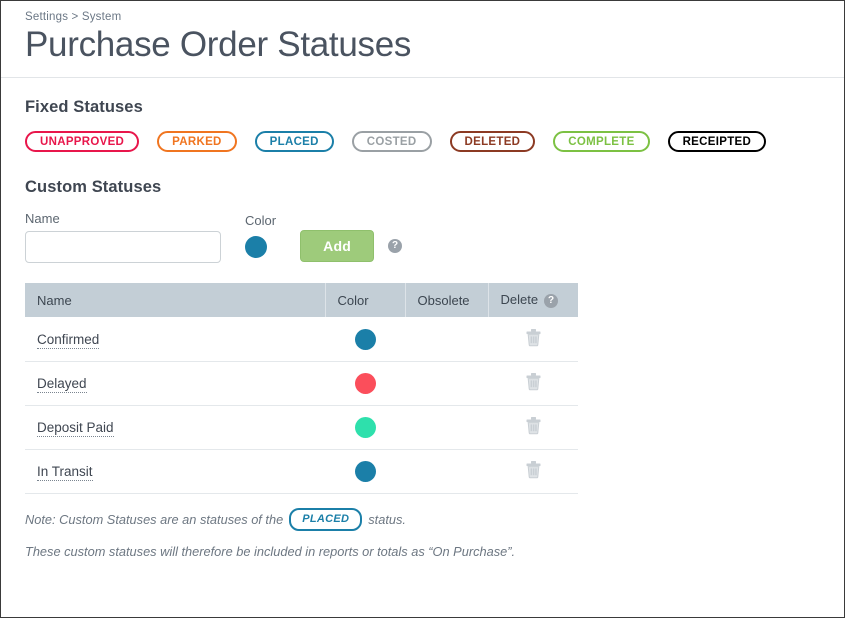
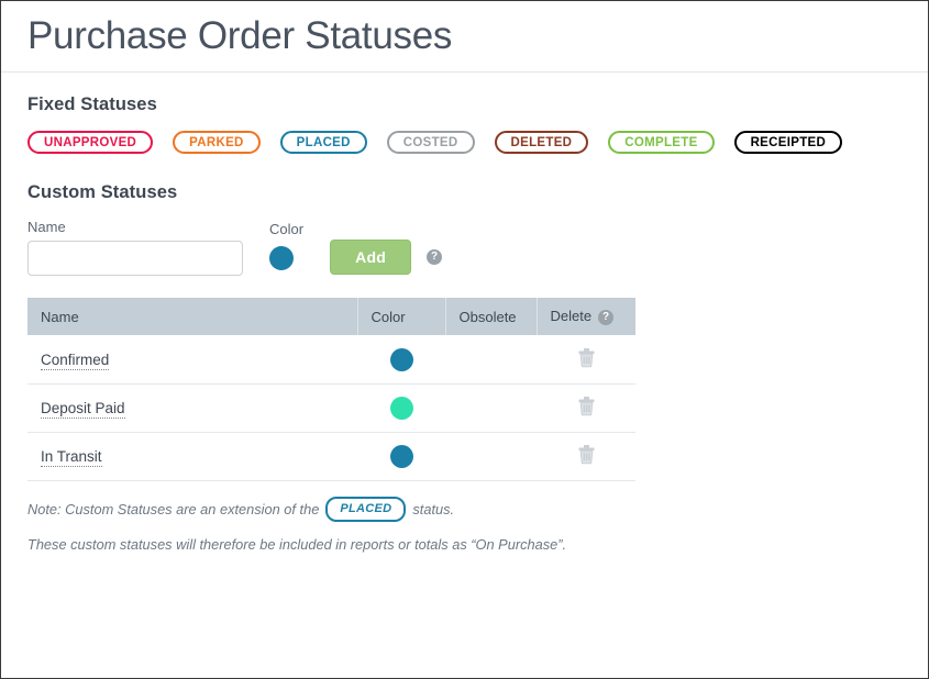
- Settings > System
  Purchase Order Statuses
  Fixed Statuses
  UNAPPROVED
  PARKED
  PLACED
  COSTED
  DELETED
  COMPLETE
  RECEIPTED
  Custom Statuses
  Name
  Color
  Add
  ?
  Name	Color	Obsolete	Delete ?
  Confirmed
- Delayed
  Deposit Paid
  In Transit
- Note: Custom Statuses are an statuses of the
+ Note: Custom Statuses are an extension of the
  PLACED
  status.
  These custom statuses will therefore be included in reports or totals as “On Purchase”.
